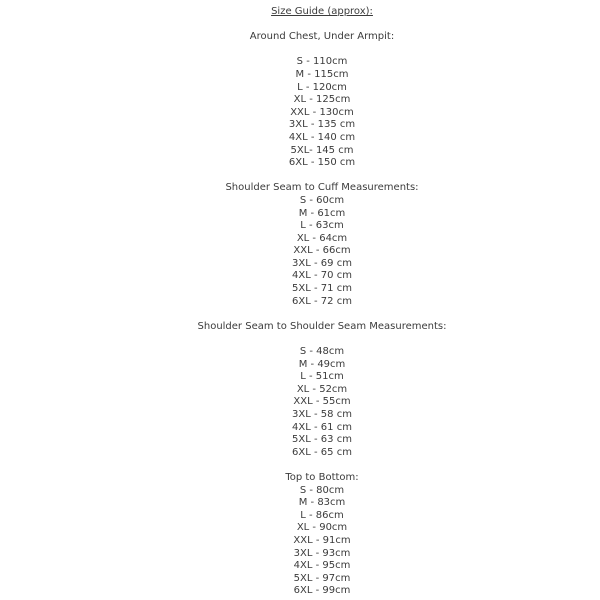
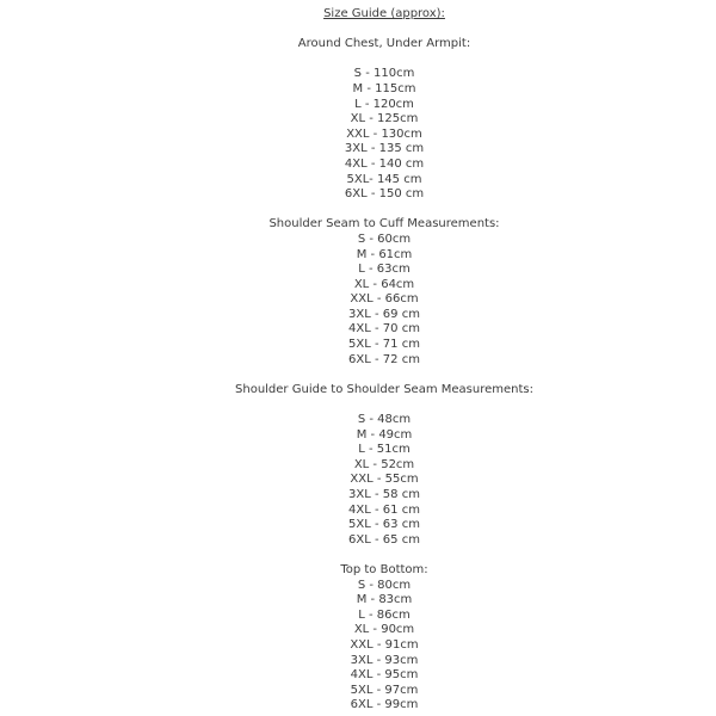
  Size Guide (approx):
  Around Chest, Under Armpit:
  S - 110cm
  M - 115cm
  L - 120cm
  XL - 125cm
  XXL - 130cm
  3XL - 135 cm
  4XL - 140 cm
  5XL- 145 cm
  6XL - 150 cm
  Shoulder Seam to Cuff Measurements:
  S - 60cm
  M - 61cm
  L - 63cm
  XL - 64cm
  XXL - 66cm
  3XL - 69 cm
  4XL - 70 cm
  5XL - 71 cm
  6XL - 72 cm
- Shoulder Seam to Shoulder Seam Measurements:
+ Shoulder Guide to Shoulder Seam Measurements:
  S - 48cm
  M - 49cm
  L - 51cm
  XL - 52cm
  XXL - 55cm
  3XL - 58 cm
  4XL - 61 cm
  5XL - 63 cm
  6XL - 65 cm
  Top to Bottom:
  S - 80cm
  M - 83cm
  L - 86cm
  XL - 90cm
  XXL - 91cm
  3XL - 93cm
  4XL - 95cm
  5XL - 97cm
  6XL - 99cm
